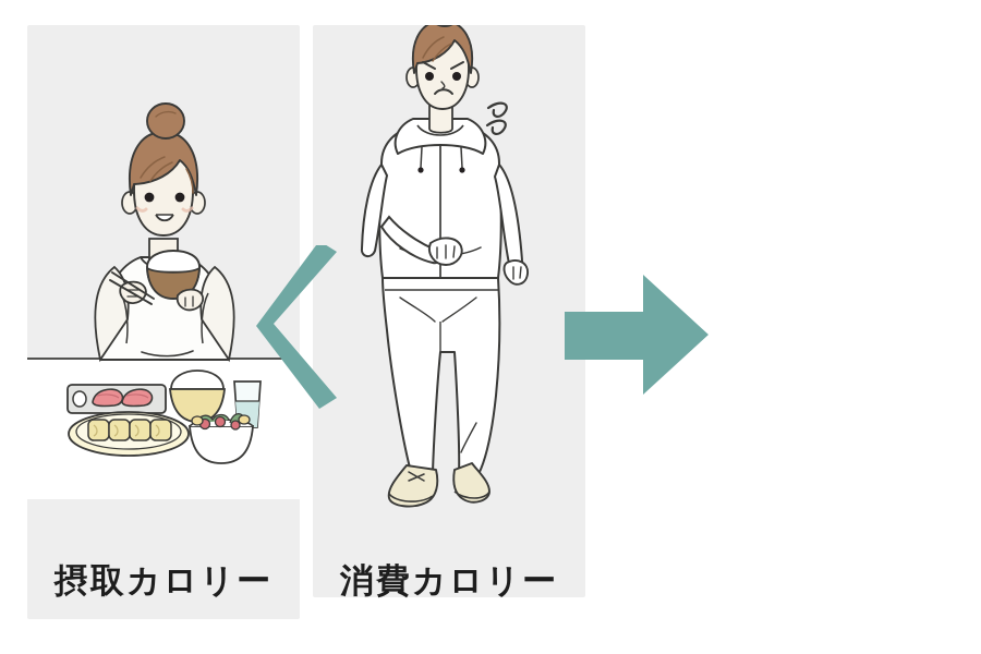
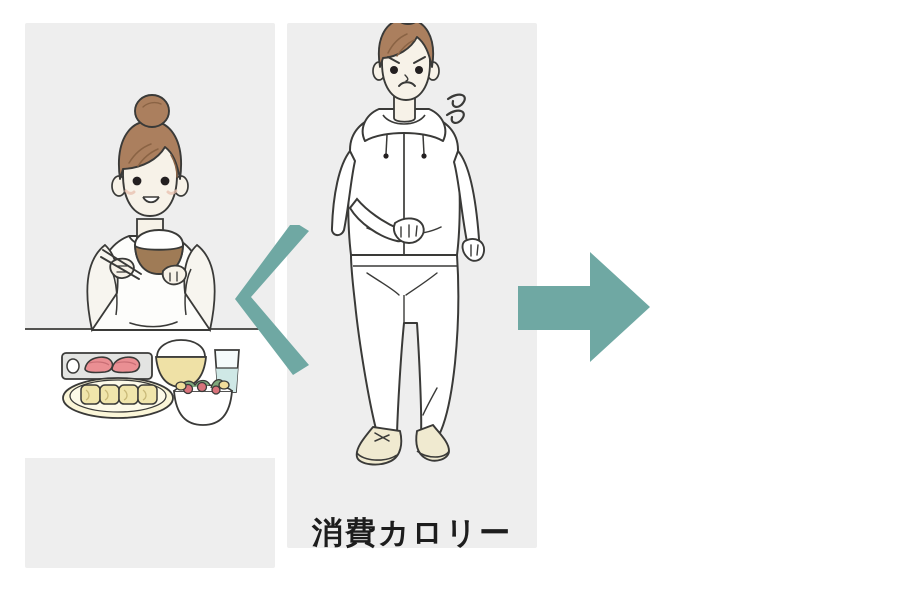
- 摂取カロリー
  消費カロリー
